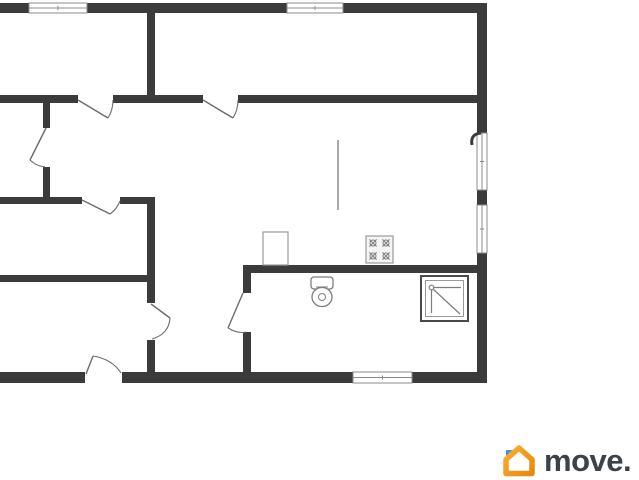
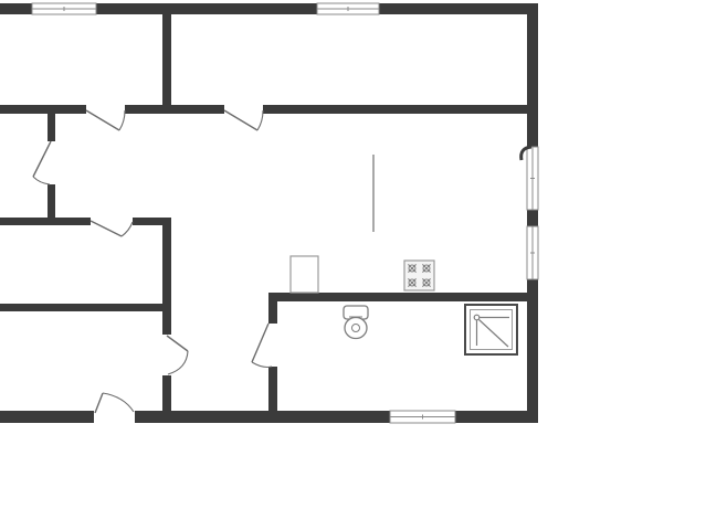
- move.
